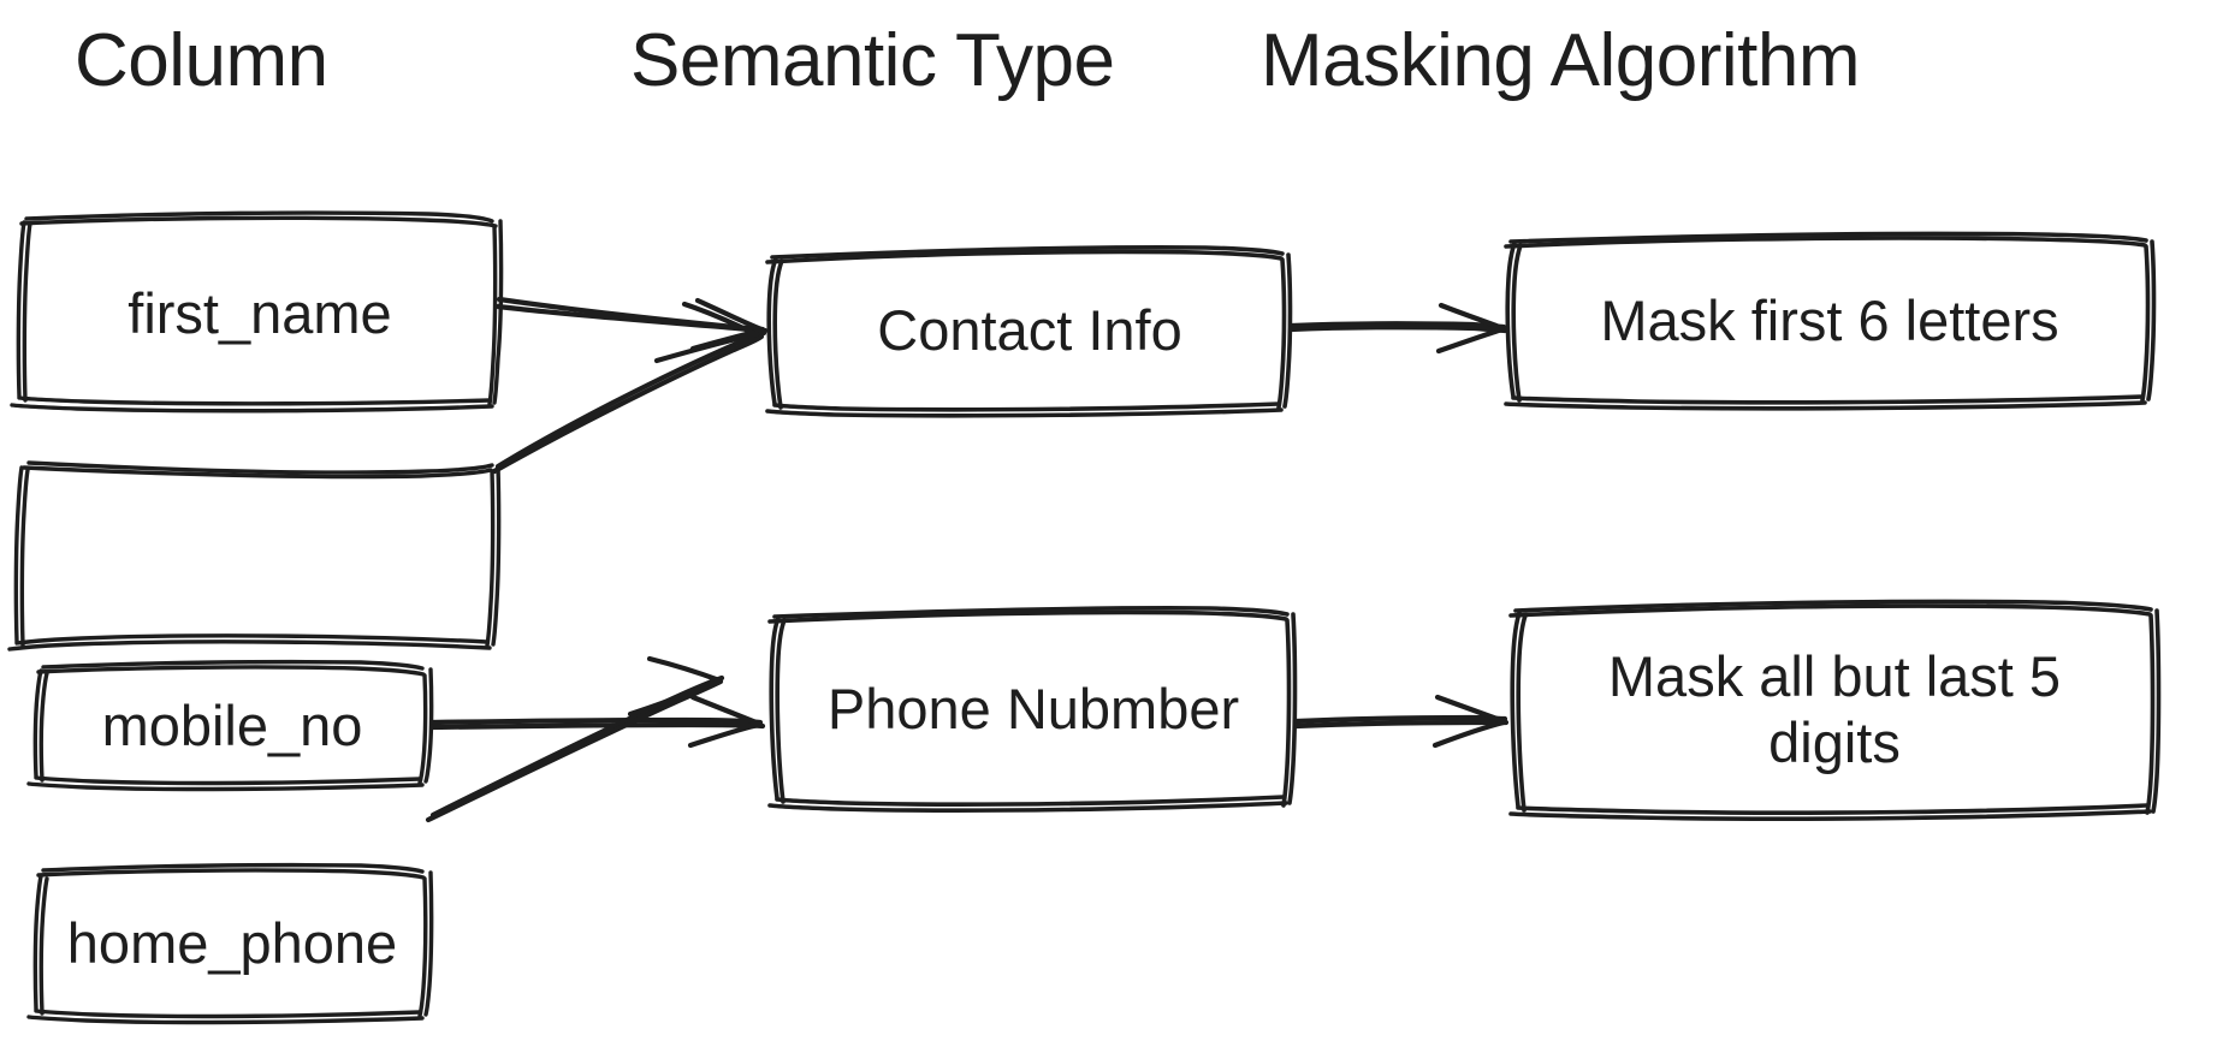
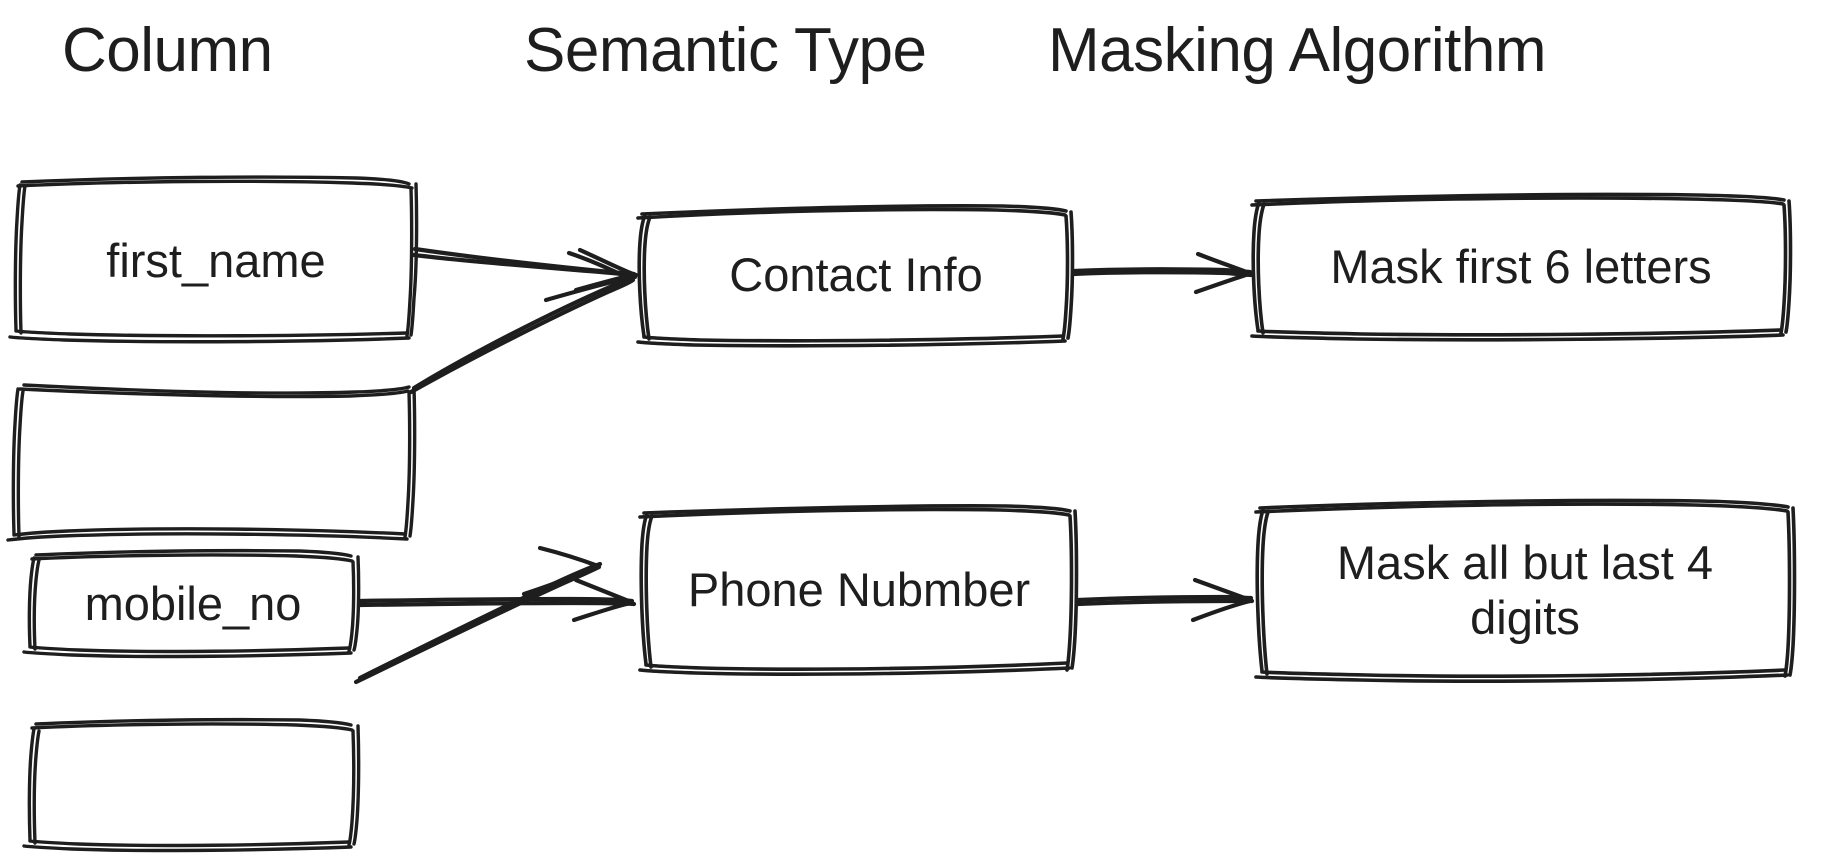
  Column
  Semantic Type
  Masking Algorithm
  first_name
  mobile_no
- home_phone
  Contact Info
  Phone Nubmber
  Mask first 6 letters
- Mask all but last 5 digits
+ Mask all but last 4 digits
